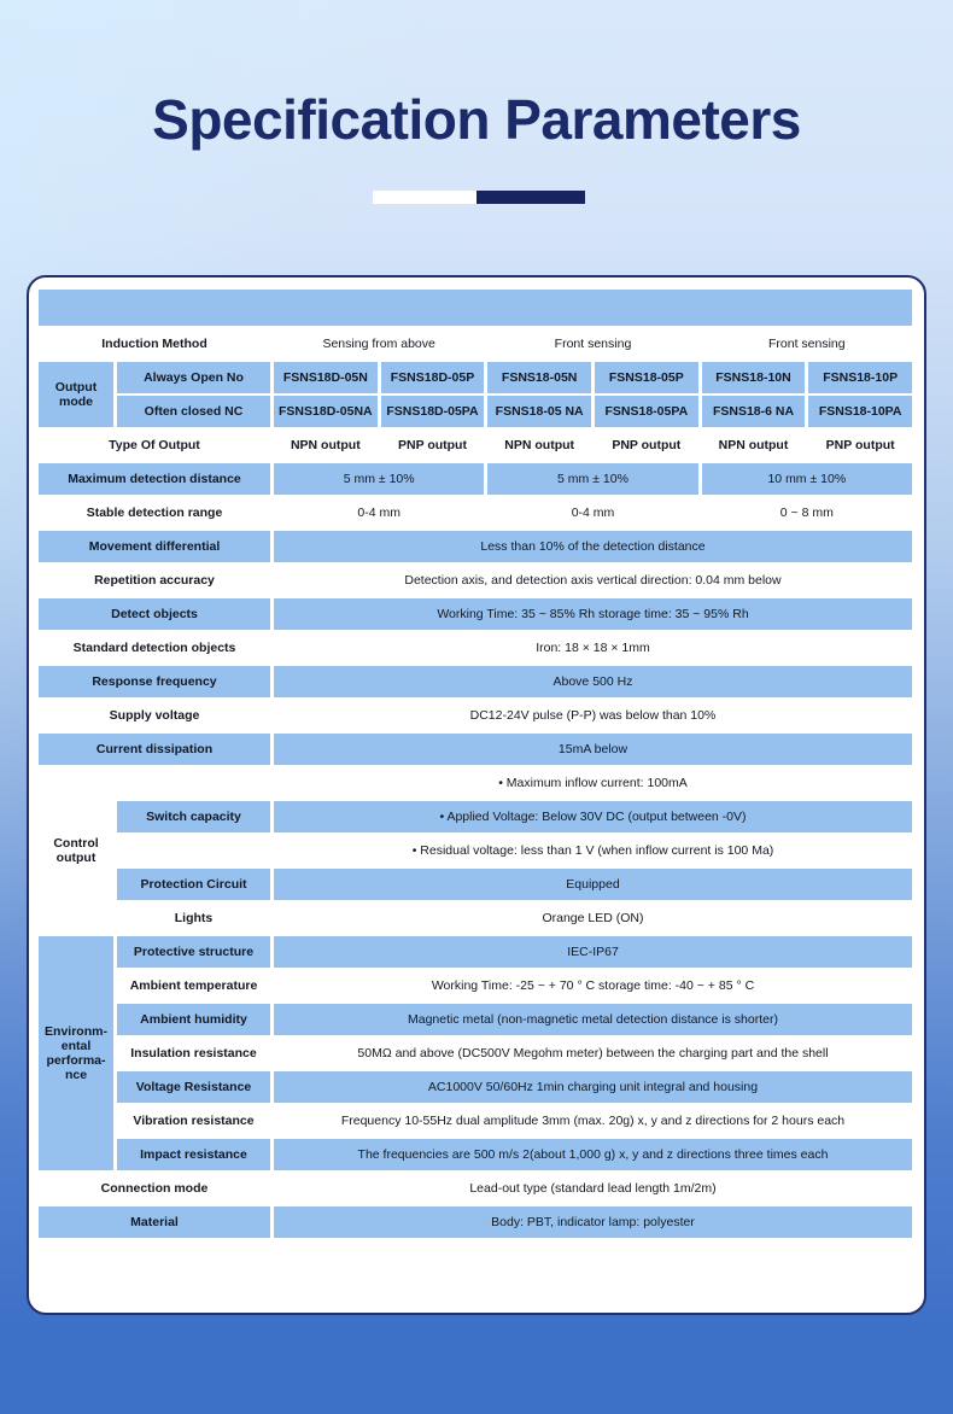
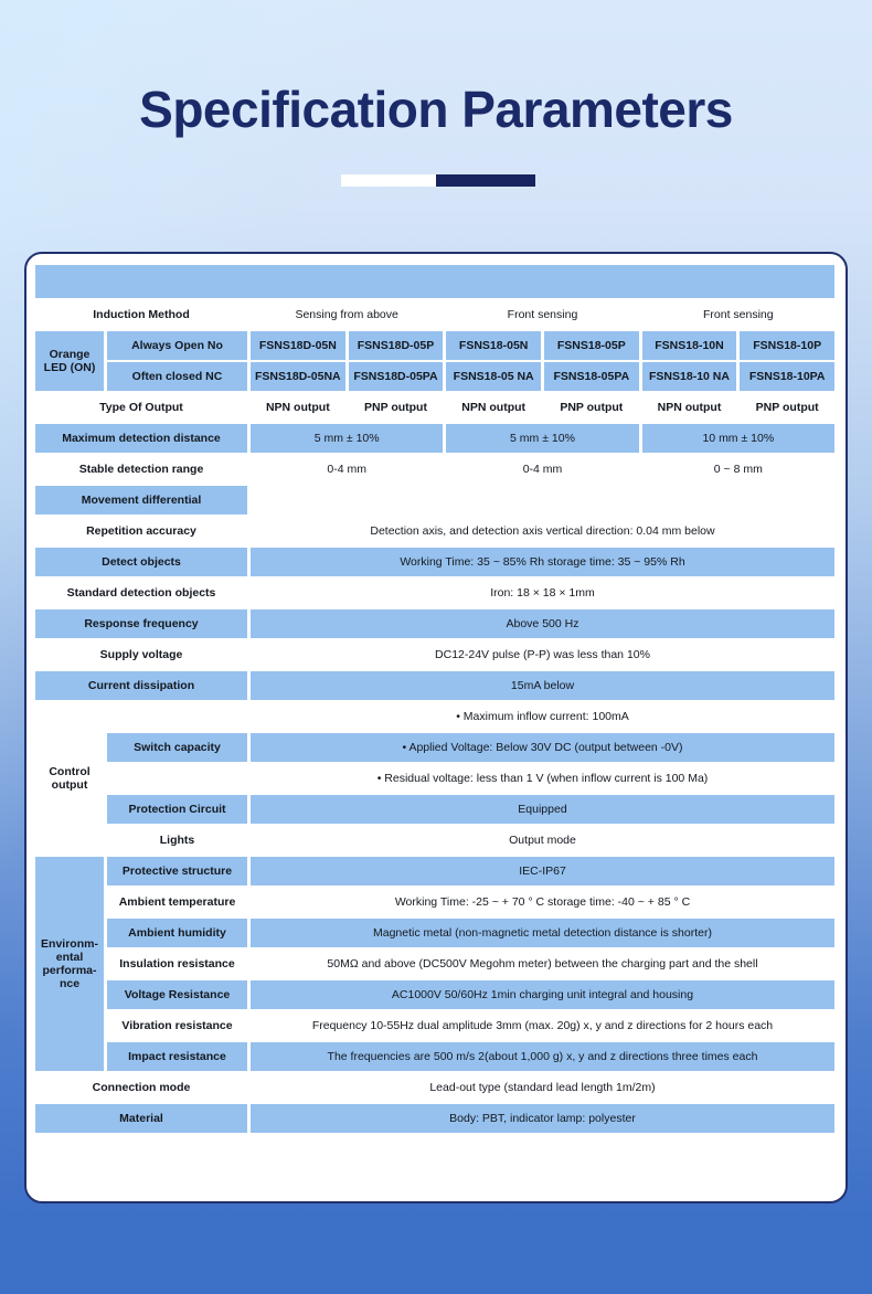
  Specification Parameters
  Induction Method
  Sensing from above
  Front sensing
  Front sensing
- Output mode
+ Orange LED (ON)
  Always Open No
  FSNS18D-05N
  FSNS18D-05P
  FSNS18-05N
  FSNS18-05P
  FSNS18-10N
  FSNS18-10P
  Often closed NC
  FSNS18D-05NA
  FSNS18D-05PA
  FSNS18-05 NA
  FSNS18-05PA
- FSNS18-6 NA
+ FSNS18-10 NA
  FSNS18-10PA
  Type Of Output
  NPN output
  PNP output
  NPN output
  PNP output
  NPN output
  PNP output
  Maximum detection distance
  5 mm ± 10%
  5 mm ± 10%
  10 mm ± 10%
  Stable detection range
  0-4 mm
  0-4 mm
  0 ~ 8 mm
  Movement differential
- Less than 10% of the detection distance
  Repetition accuracy
  Detection axis, and detection axis vertical direction: 0.04 mm below
  Detect objects
  Working Time: 35 ~ 85% Rh storage time: 35 ~ 95% Rh
  Standard detection objects
  Iron: 18 × 18 × 1mm
  Response frequency
  Above 500 Hz
  Supply voltage
- DC12-24V pulse (P-P) was below than 10%
+ DC12-24V pulse (P-P) was less than 10%
  Current dissipation
  15mA below
  Control output
  • Maximum inflow current: 100mA
  Switch capacity
  • Applied Voltage: Below 30V DC (output between -0V)
  • Residual voltage: less than 1 V (when inflow current is 100 Ma)
  Protection Circuit
  Equipped
  Lights
- Orange LED (ON)
+ Output mode
  Environm-ental performa-nce
  Protective structure
  IEC-IP67
  Ambient temperature
  Working Time: -25 ~ + 70 ° C storage time: -40 ~ + 85 ° C
  Ambient humidity
  Magnetic metal (non-magnetic metal detection distance is shorter)
  Insulation resistance
  50MΩ and above (DC500V Megohm meter) between the charging part and the shell
  Voltage Resistance
  AC1000V 50/60Hz 1min charging unit integral and housing
  Vibration resistance
  Frequency 10-55Hz dual amplitude 3mm (max. 20g) x, y and z directions for 2 hours each
  Impact resistance
  The frequencies are 500 m/s 2(about 1,000 g) x, y and z directions three times each
  Connection mode
  Lead-out type (standard lead length 1m/2m)
  Material
  Body: PBT, indicator lamp: polyester
